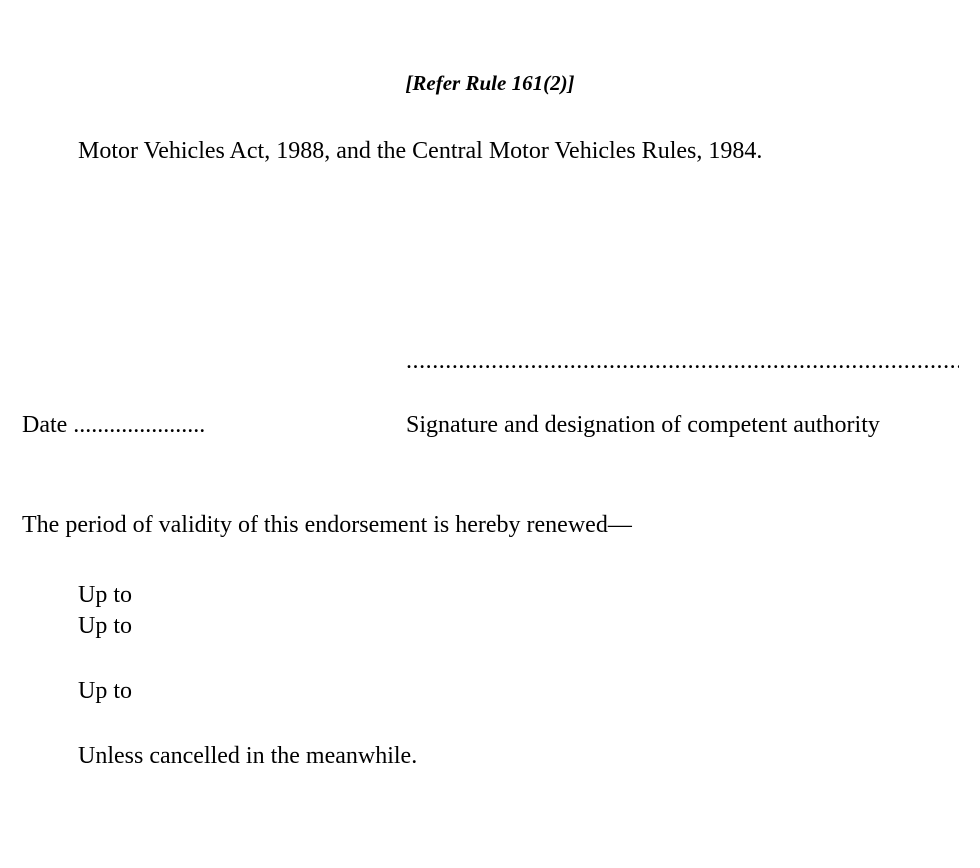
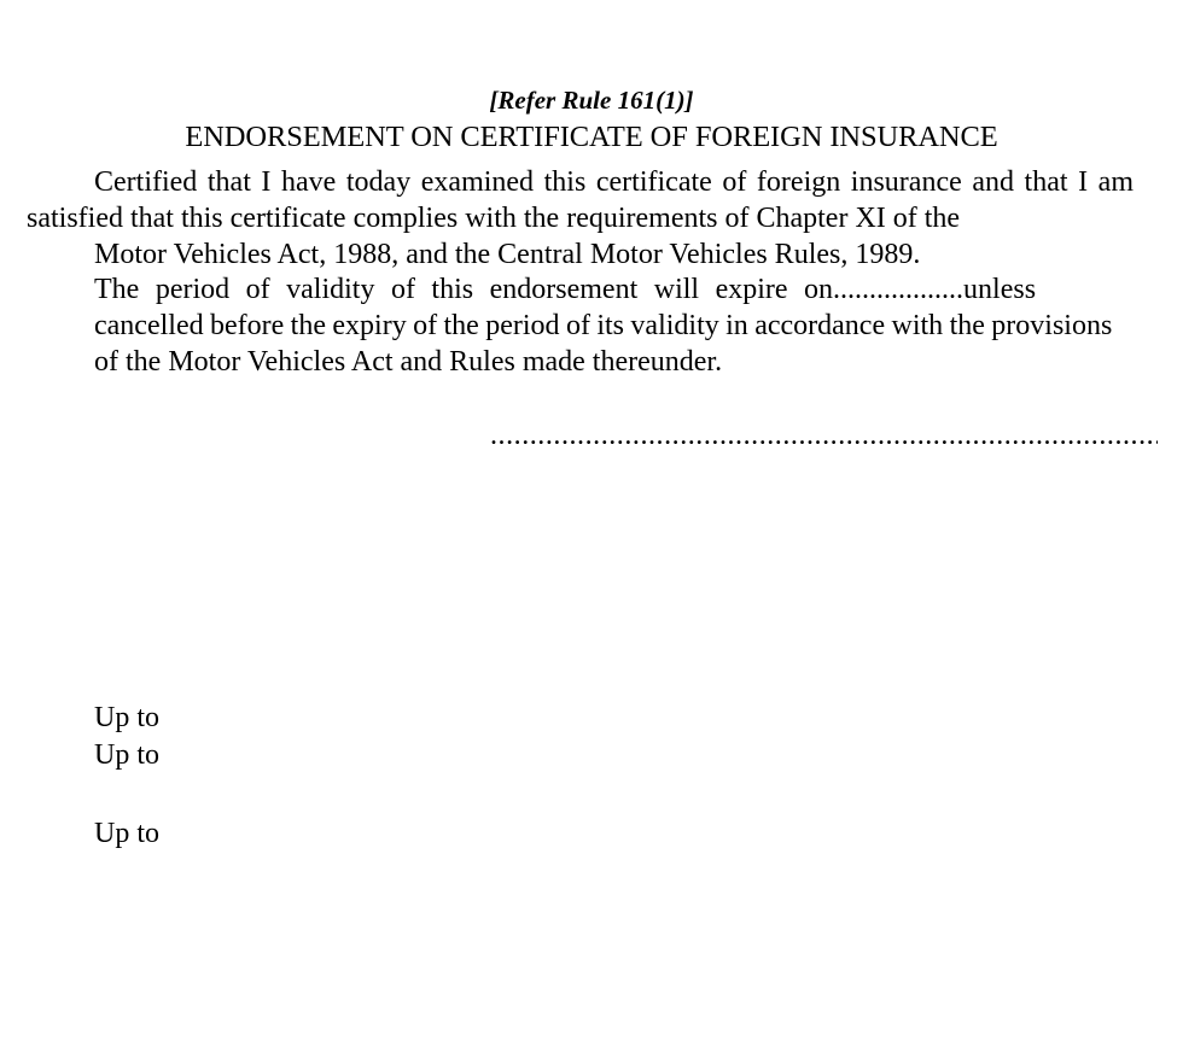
- [Refer Rule 161(2)]
+ [Refer Rule 161(1)]
+ ENDORSEMENT ON CERTIFICATE OF FOREIGN INSURANCE
+ Certified that I have today examined this certificate of foreign insurance and that I am satisfied that this certificate complies with the requirements of Chapter XI of the
- Motor Vehicles Act, 1988, and the Central Motor Vehicles Rules, 1984.
+ Motor Vehicles Act, 1988, and the Central Motor Vehicles Rules, 1989.
+ The period of validity of this endorsement will expire on..................unless
+ cancelled before the expiry of the period of its validity in accordance with the provisions
+ of the Motor Vehicles Act and Rules made thereunder.
  ....................................................................................
- Date ......................
- Signature and designation of competent authority
- The period of validity of this endorsement is hereby renewed—
  Up to
  Up to
  Up to
- Unless cancelled in the meanwhile.
